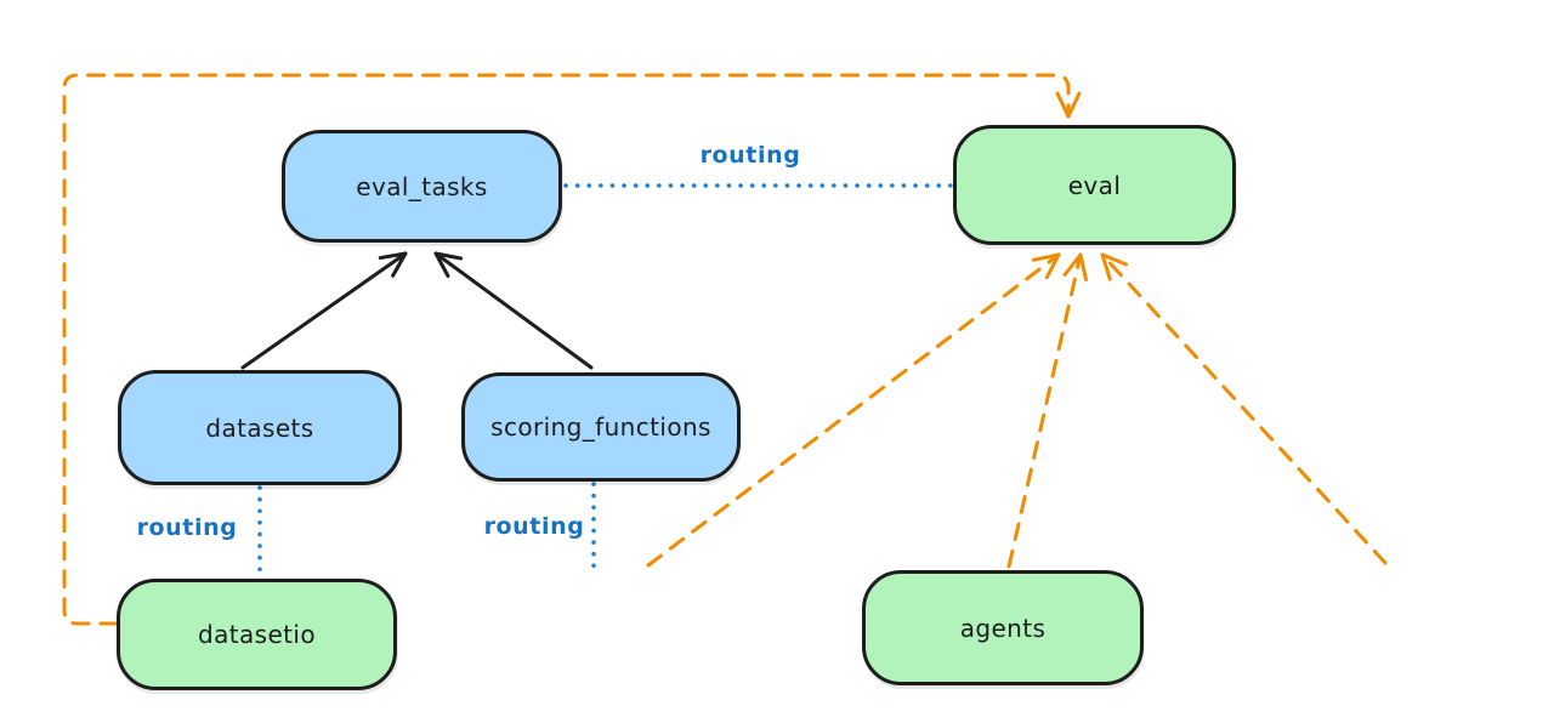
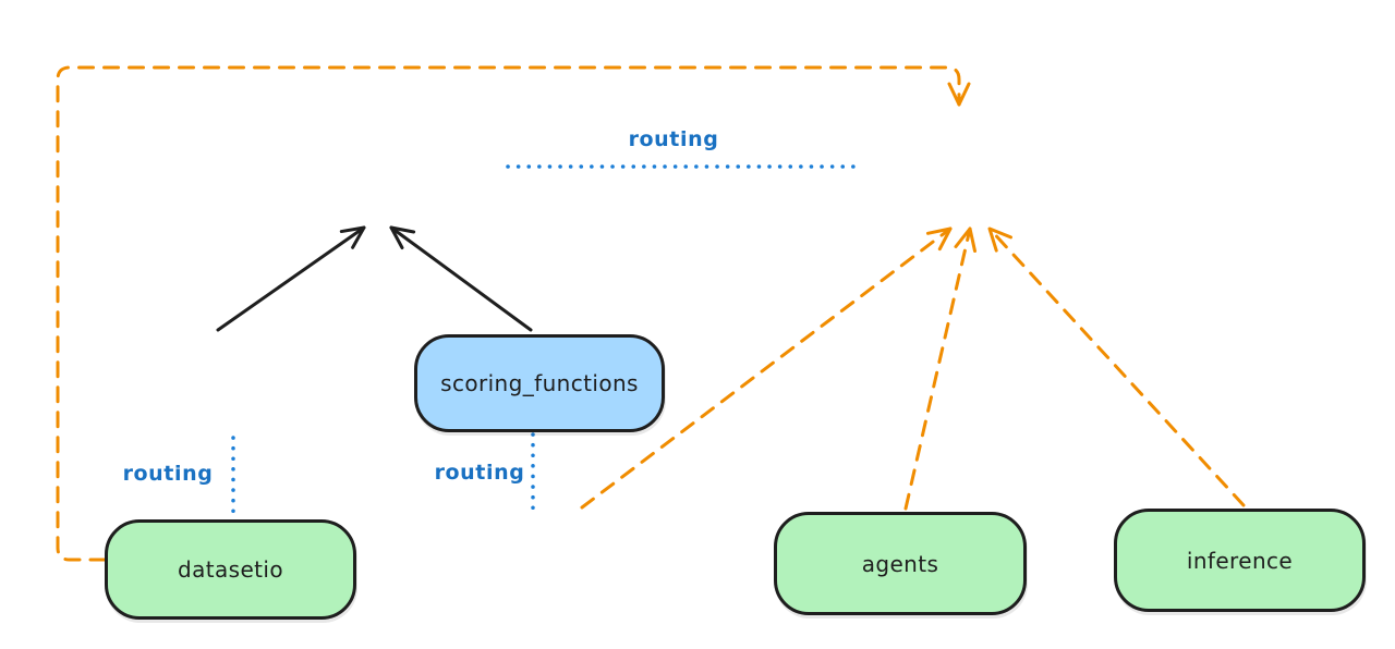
- eval_tasks
- eval
- datasets
  scoring_functions
  datasetio
  agents
+ inference
  routing
  routing
  routing
